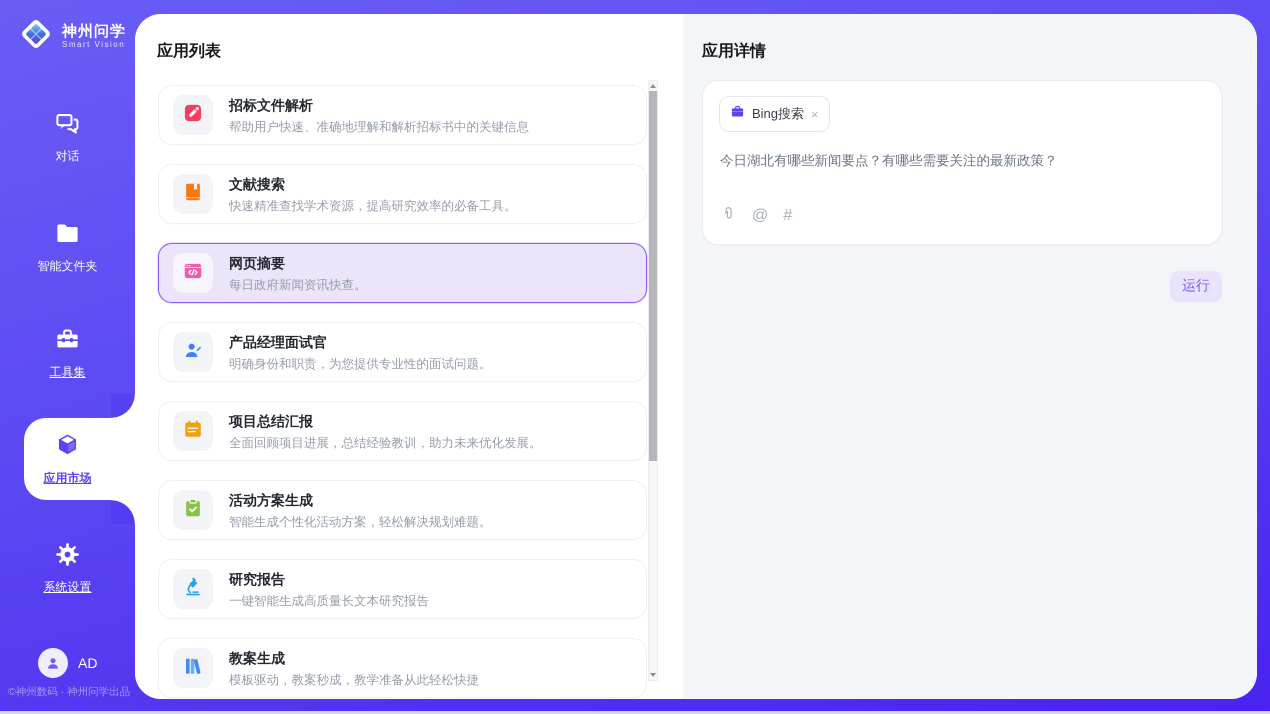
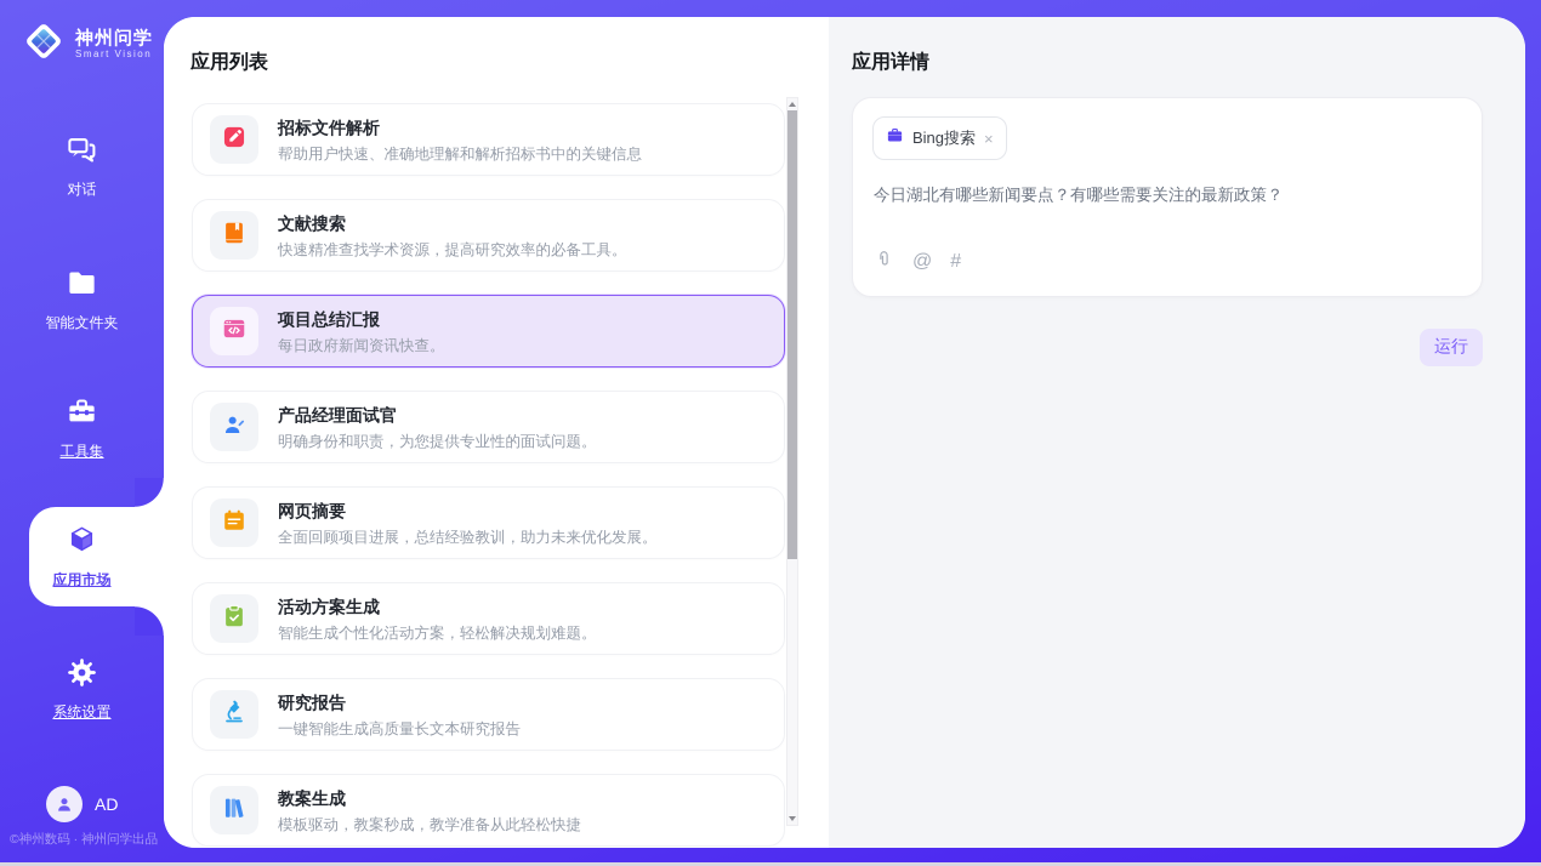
  神州问学
  Smart Vision
  对话
  智能文件夹
  工具集
  应用市场
  系统设置
  AD
  ©神州数码 · 神州问学出品
  应用列表
  招标文件解析
  帮助用户快速、准确地理解和解析招标书中的关键信息
  文献搜索
  快速精准查找学术资源，提高研究效率的必备工具。
- 网页摘要
+ 项目总结汇报
  每日政府新闻资讯快查。
  产品经理面试官
  明确身份和职责，为您提供专业性的面试问题。
- 项目总结汇报
+ 网页摘要
  全面回顾项目进展，总结经验教训，助力未来优化发展。
  活动方案生成
  智能生成个性化活动方案，轻松解决规划难题。
  研究报告
  一键智能生成高质量长文本研究报告
  教案生成
  模板驱动，教案秒成，教学准备从此轻松快捷
  应用详情
  Bing搜索
  ×
  今日湖北有哪些新闻要点？有哪些需要关注的最新政策？
  @
  #
  运行
